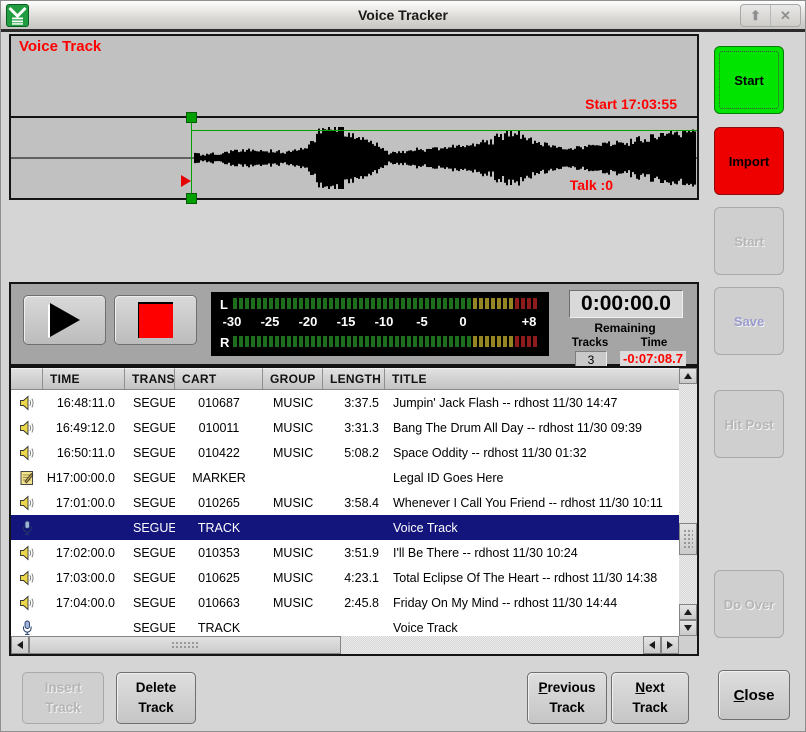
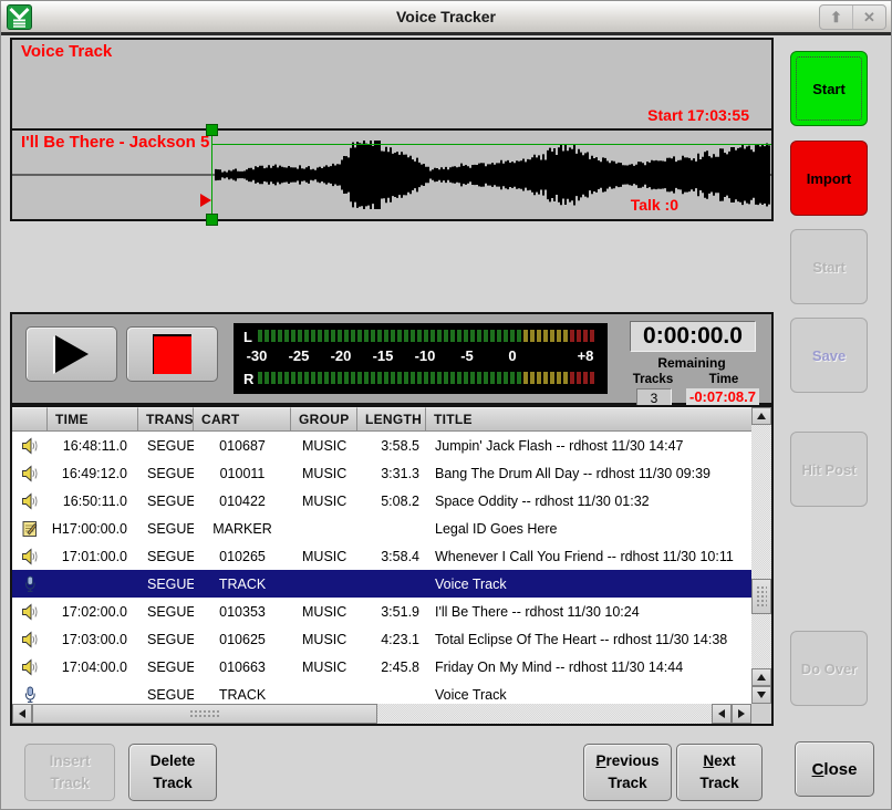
  Voice Tracker
  ⬆
  ✕
  Voice Track
  Start 17:03:55
+ I'll Be There - Jackson 5
  Talk :0
  L
  -30
  -25
  -20
  -15
  -10
  -5
  0
  +8
  R
  0:00:00.0
  Remaining
  Tracks
  Time
  3
  -0:07:08.7
  TIME
  TRANS
  CART
  GROUP
  LENGTH
  TITLE
  16:48:11.0
  SEGUE
  010687
  MUSIC
- 3:37.5
+ 3:58.5
  Jumpin' Jack Flash -- rdhost 11/30 14:47
  16:49:12.0
  SEGUE
  010011
  MUSIC
  3:31.3
  Bang The Drum All Day -- rdhost 11/30 09:39
  16:50:11.0
  SEGUE
  010422
  MUSIC
  5:08.2
  Space Oddity -- rdhost 11/30 01:32
  H17:00:00.0
  SEGUE
  MARKER
  Legal ID Goes Here
  17:01:00.0
  SEGUE
  010265
  MUSIC
  3:58.4
  Whenever I Call You Friend -- rdhost 11/30 10:11
  SEGUE
  TRACK
  Voice Track
  17:02:00.0
  SEGUE
  010353
  MUSIC
  3:51.9
  I'll Be There -- rdhost 11/30 10:24
  17:03:00.0
  SEGUE
  010625
  MUSIC
  4:23.1
  Total Eclipse Of The Heart -- rdhost 11/30 14:38
  17:04:00.0
  SEGUE
  010663
  MUSIC
  2:45.8
  Friday On My Mind -- rdhost 11/30 14:44
  SEGUE
  TRACK
  Voice Track
  Start
  Import
  Start
  Save
  Hit Post
  Do Over
  Close
  Insert
  Track
  Delete
  Track
  Previous
  Track
  Next
  Track
